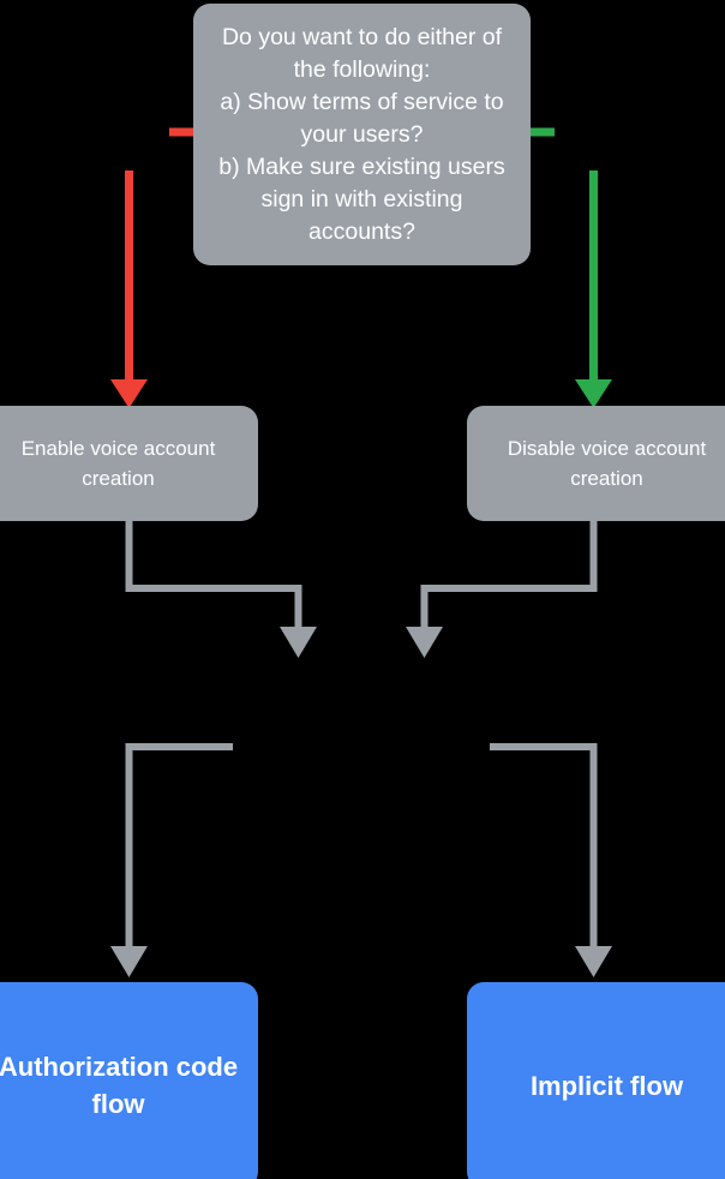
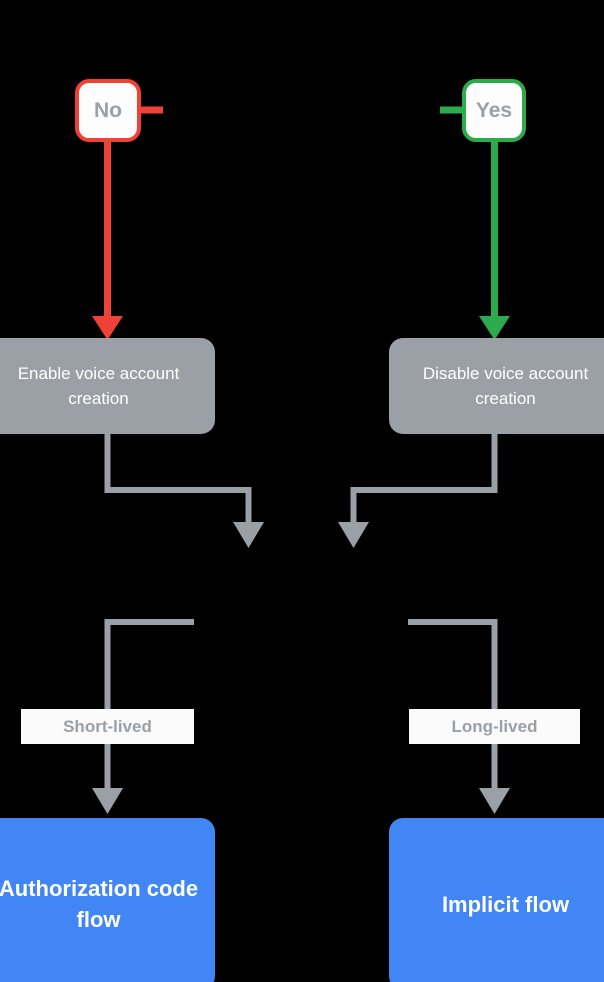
- Do you want to do either of the following:
- a) Show terms of service to your users?
- b) Make sure existing users sign in with existing accounts?
  Enable voice account creation
  Disable voice account creation
  Authorization code flow
  Implicit flow
+ No
+ Yes
+ Short-lived
+ Long-lived
